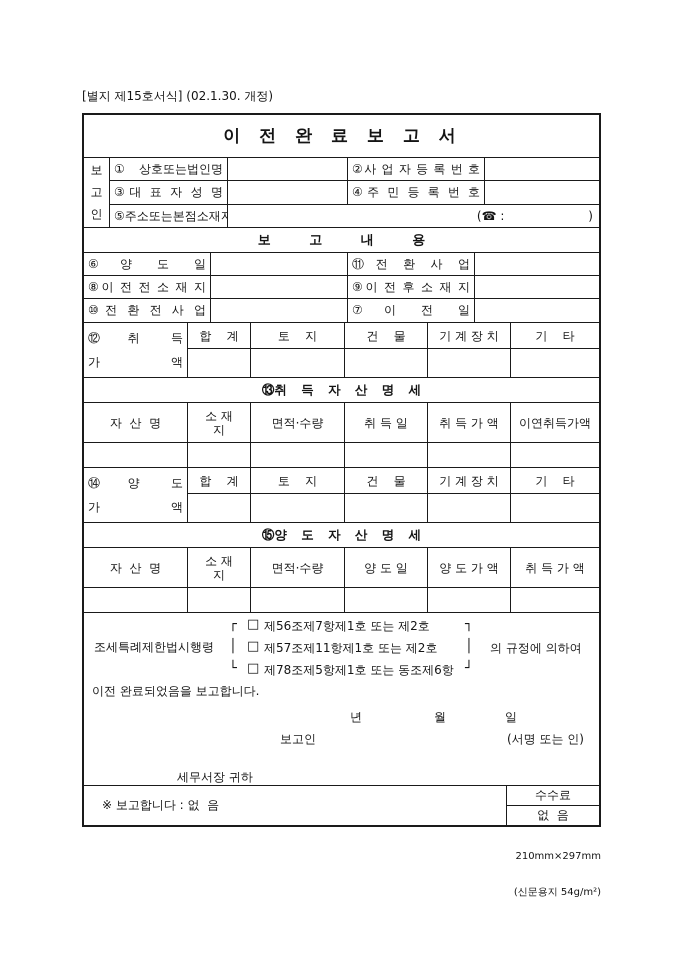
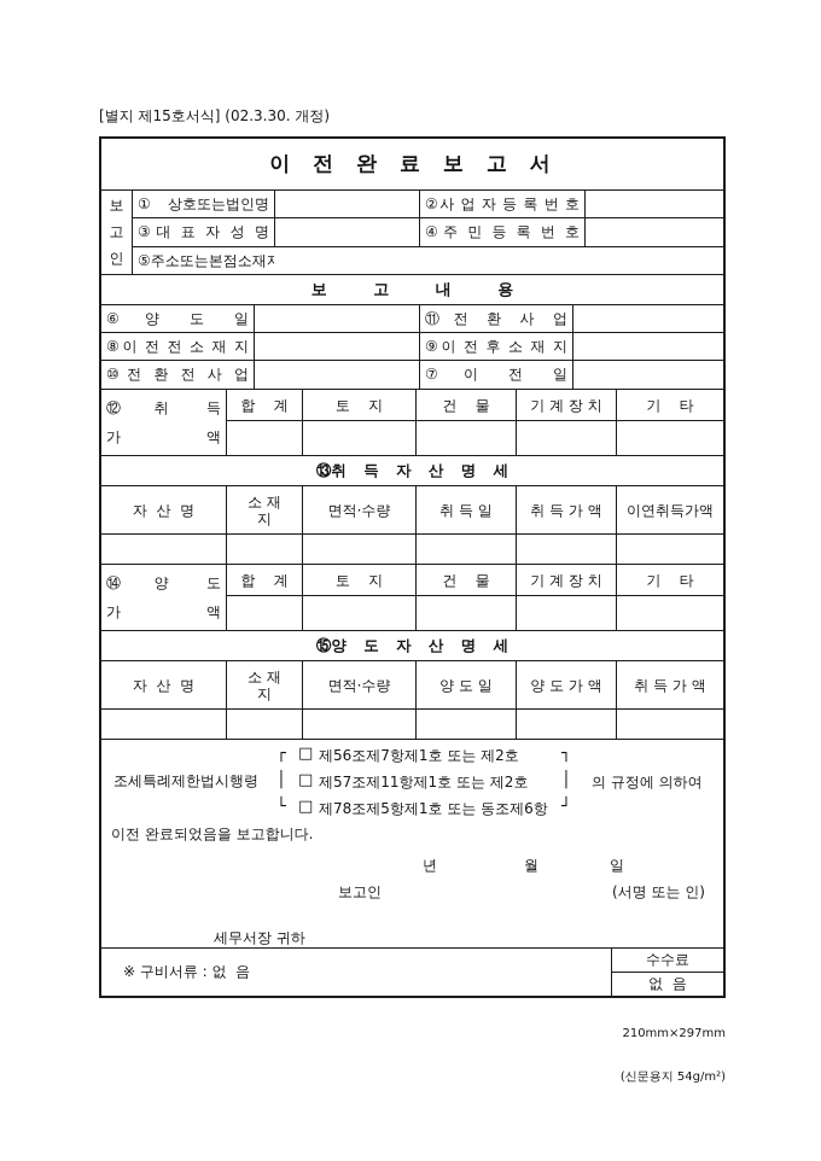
- [별지 제15호서식] (02.1.30. 개정)
+ [별지 제15호서식] (02.3.30. 개정)
  이 전 완 료 보 고 서
  보
  고
  인
  ①상호또는법인명
  ②사 업 자 등 록 번 호
  ③대 표 자 성 명
  ④주 민 등 록 번 호
  ⑤주소또는본점소재지
- (☎ : )
  보 고 내 용
  ⑥양 도 일
  ⑪전 환 사 업
  ⑧이 전 전 소 재 지
  ⑨이 전 후 소 재 지
  ⑩전 환 전 사 업
  ⑦이 전 일
  ⑫취 득
  가 액
  합 계
  토 지
  건 물
  기 계 장 치
  기 타
  ⑬취 득 자 산 명 세
  자 산 명
  소 재
  지
  면적·수량
  취 득 일
  취 득 가 액
  이연취득가액
  ⑭양 도
  가 액
  합 계
  토 지
  건 물
  기 계 장 치
  기 타
  ⑮양 도 자 산 명 세
  자 산 명
  소 재
  지
  면적·수량
  양 도 일
  양 도 가 액
  취 득 가 액
  조세특례제한법시행령
  ┌
  │
  └
  □
  제56조제7항제1호 또는 제2호
  □
  제57조제11항제1호 또는 제2호
  □
  제78조제5항제1호 또는 동조제6항
  ┐
  │
  ┘
  의 규정에 의하여
  이전 완료되었음을 보고합니다.
  년
  월
  일
  보고인
  (서명 또는 인)
  세무서장 귀하
- ※ 보고합니다 : 없 음
+ ※ 구비서류 : 없 음
  수수료
  없 음
  210mm×297mm
  (신문용지 54g/m²)
